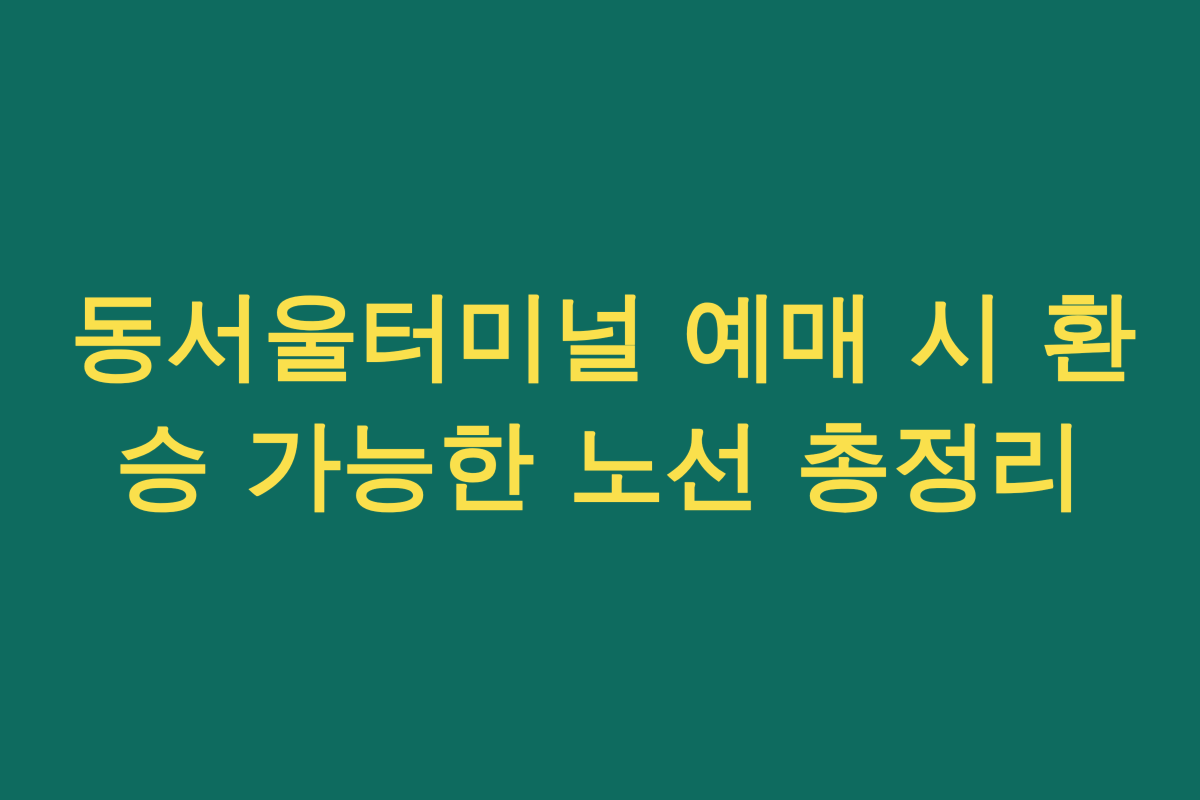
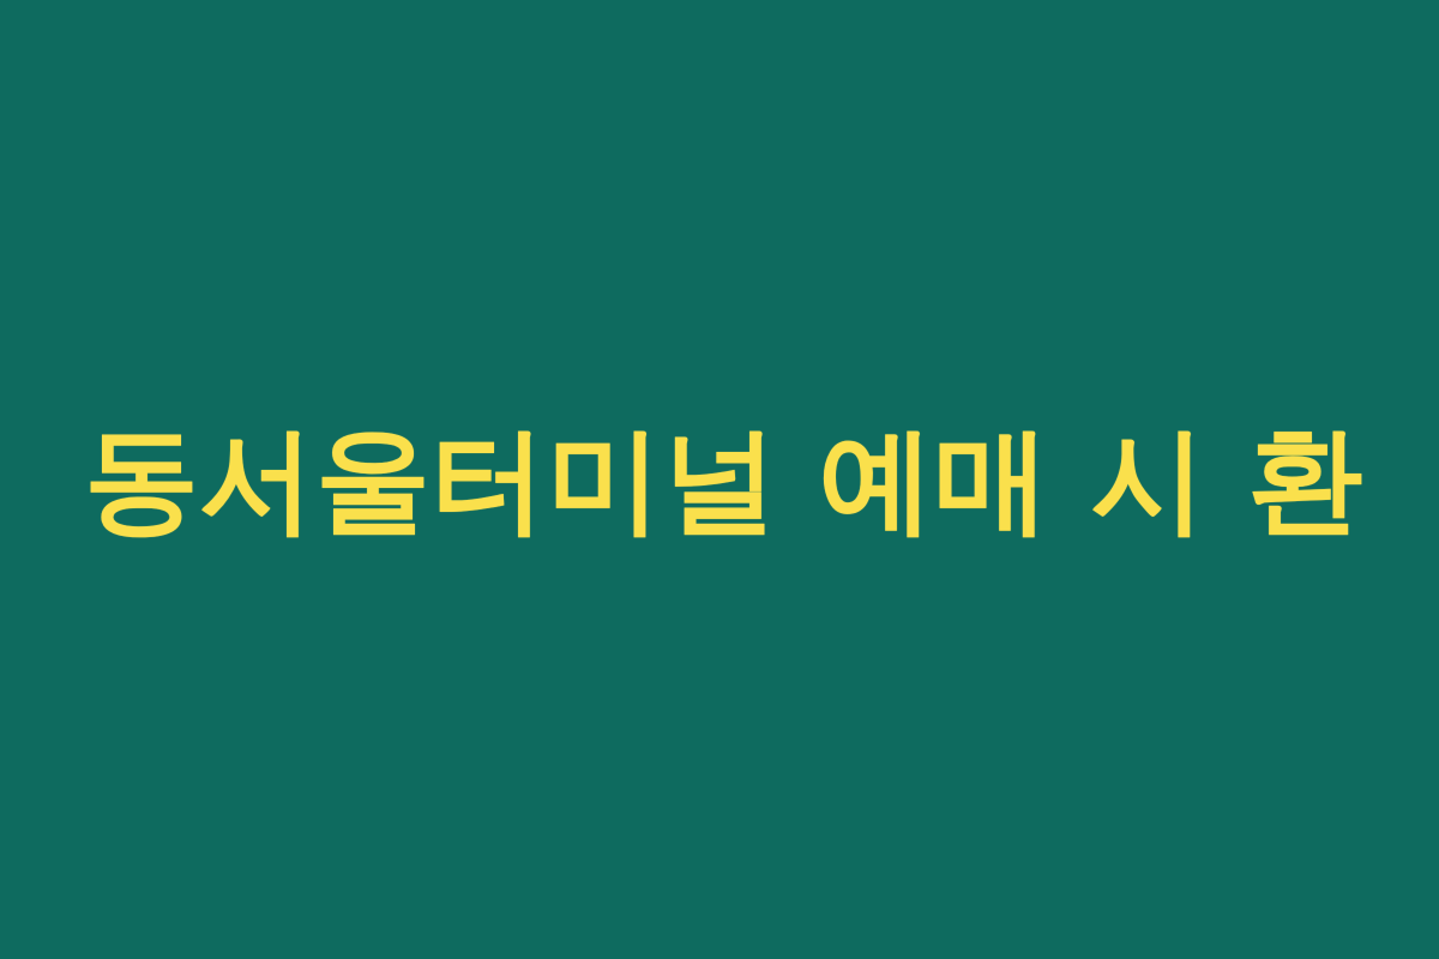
  동서울터미널 예매 시 환
- 승 가능한 노선 총정리
